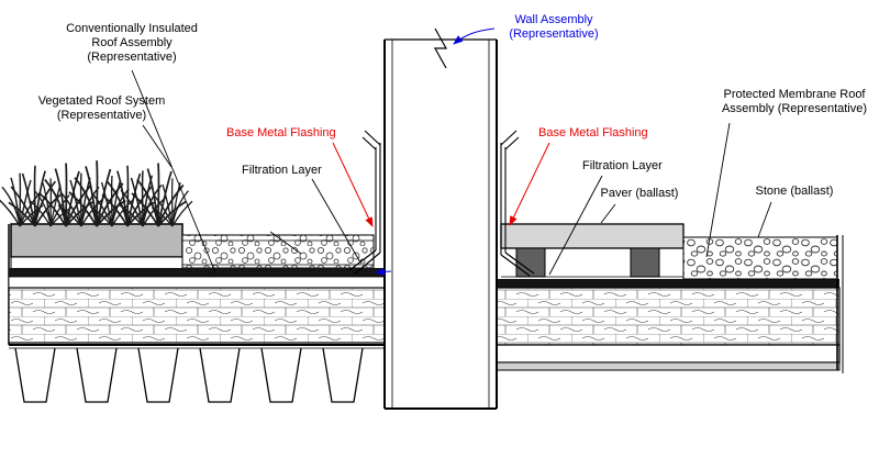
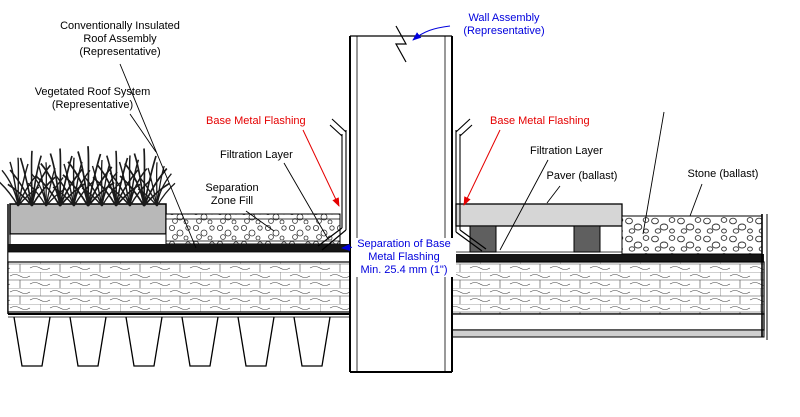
  Conventionally Insulated
  Roof Assembly
  (Representative)
  Vegetated Roof System
  (Representative)
  Wall Assembly
  (Representative)
  Base Metal Flashing
  Base Metal Flashing
  Filtration Layer
  Filtration Layer
+ Separation
+ Zone Fill
+ Separation of Base
+ Metal Flashing
+ Min. 25.4 mm (1")
  Paver (ballast)
  Stone (ballast)
- Protected Membrane Roof
- Assembly (Representative)
